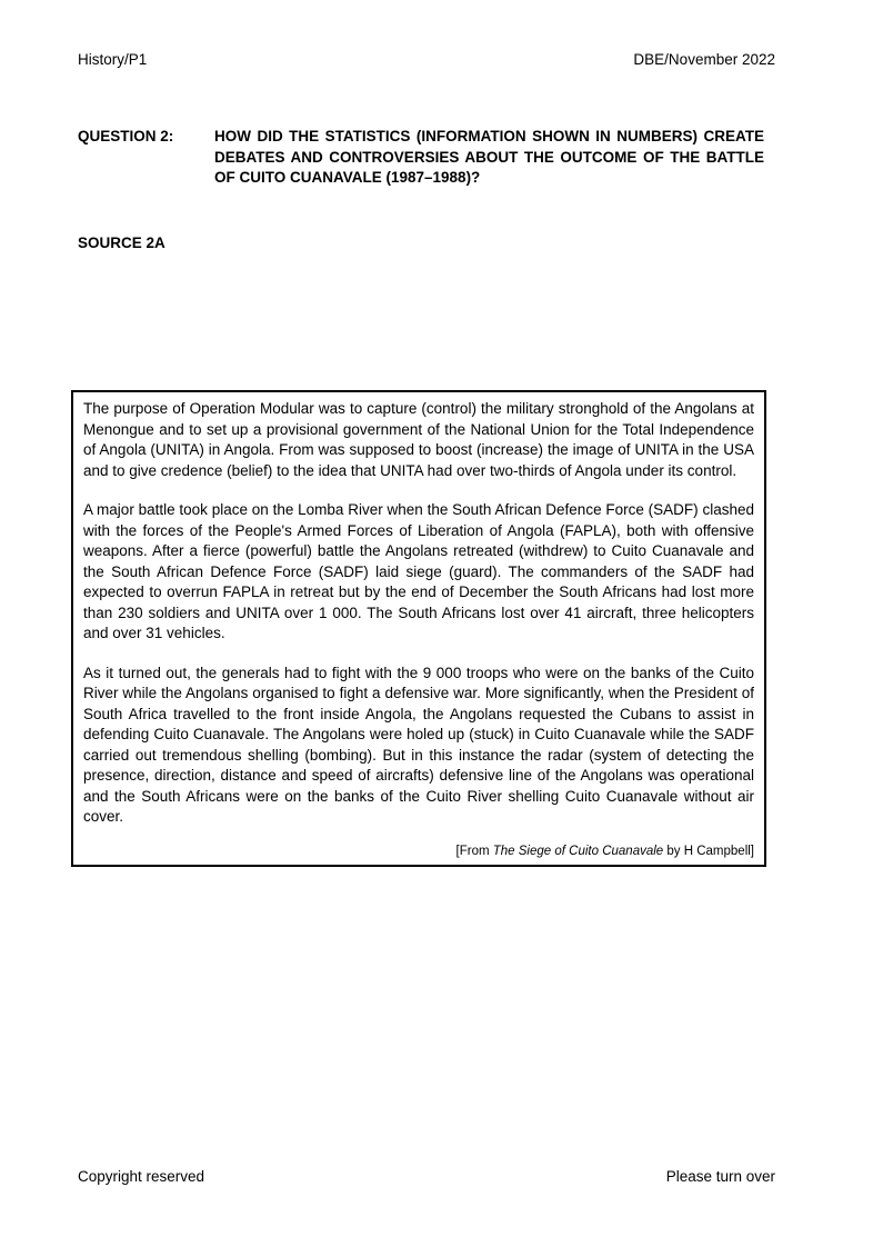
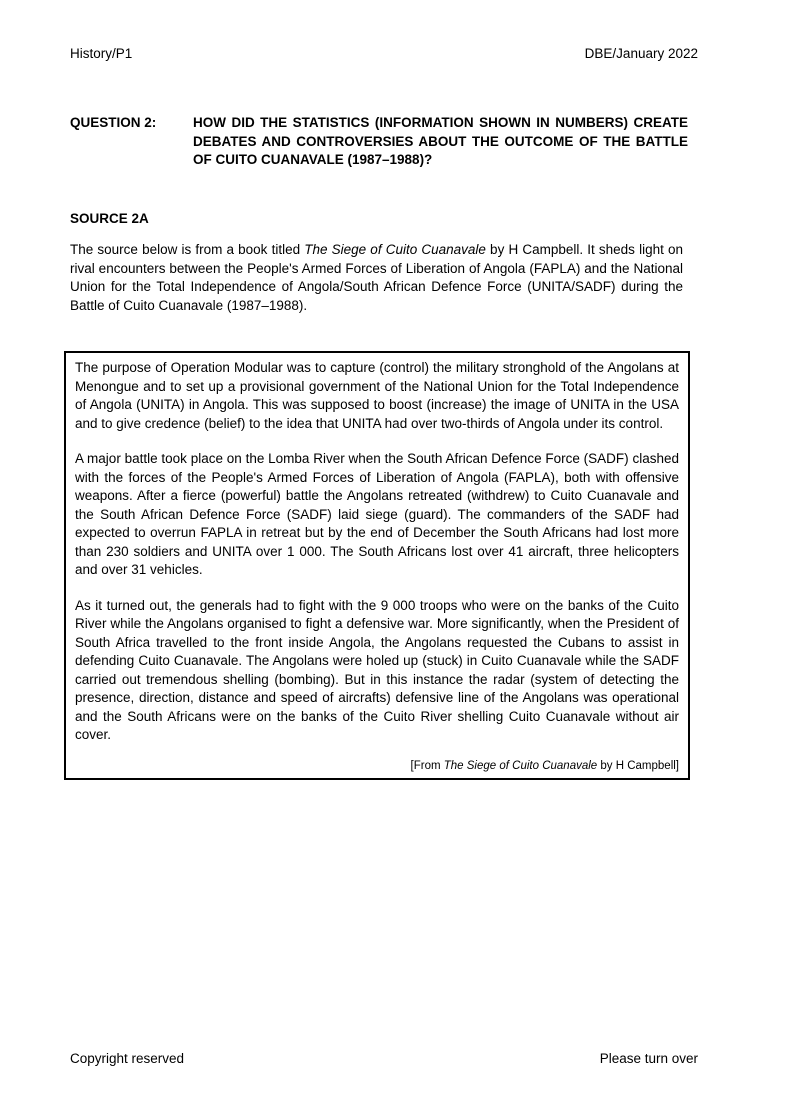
  History/P1
- DBE/November 2022
+ DBE/January 2022
  QUESTION 2:
  HOW DID THE STATISTICS (INFORMATION SHOWN IN NUMBERS) CREATE DEBATES AND CONTROVERSIES ABOUT THE OUTCOME OF THE BATTLE OF CUITO CUANAVALE (1987–1988)?
  SOURCE 2A
+ The source below is from a book titled The Siege of Cuito Cuanavale by H Campbell. It sheds light on rival encounters between the People's Armed Forces of Liberation of Angola (FAPLA) and the National Union for the Total Independence of Angola/South African Defence Force (UNITA/SADF) during the Battle of Cuito Cuanavale (1987–1988).
- The purpose of Operation Modular was to capture (control) the military stronghold of the Angolans at Menongue and to set up a provisional government of the National Union for the Total Independence of Angola (UNITA) in Angola. From was supposed to boost (increase) the image of UNITA in the USA and to give credence (belief) to the idea that UNITA had over two-thirds of Angola under its control.
+ The purpose of Operation Modular was to capture (control) the military stronghold of the Angolans at Menongue and to set up a provisional government of the National Union for the Total Independence of Angola (UNITA) in Angola. This was supposed to boost (increase) the image of UNITA in the USA and to give credence (belief) to the idea that UNITA had over two-thirds of Angola under its control.
  A major battle took place on the Lomba River when the South African Defence Force (SADF) clashed with the forces of the People's Armed Forces of Liberation of Angola (FAPLA), both with offensive weapons. After a fierce (powerful) battle the Angolans retreated (withdrew) to Cuito Cuanavale and the South African Defence Force (SADF) laid siege (guard). The commanders of the SADF had expected to overrun FAPLA in retreat but by the end of December the South Africans had lost more than 230 soldiers and UNITA over 1 000. The South Africans lost over 41 aircraft, three helicopters and over 31 vehicles.
  As it turned out, the generals had to fight with the 9 000 troops who were on the banks of the Cuito River while the Angolans organised to fight a defensive war. More significantly, when the President of South Africa travelled to the front inside Angola, the Angolans requested the Cubans to assist in defending Cuito Cuanavale. The Angolans were holed up (stuck) in Cuito Cuanavale while the SADF carried out tremendous shelling (bombing). But in this instance the radar (system of detecting the presence, direction, distance and speed of aircrafts) defensive line of the Angolans was operational and the South Africans were on the banks of the Cuito River shelling Cuito Cuanavale without air cover.
  [From The Siege of Cuito Cuanavale by H Campbell]
  Copyright reserved
  Please turn over
